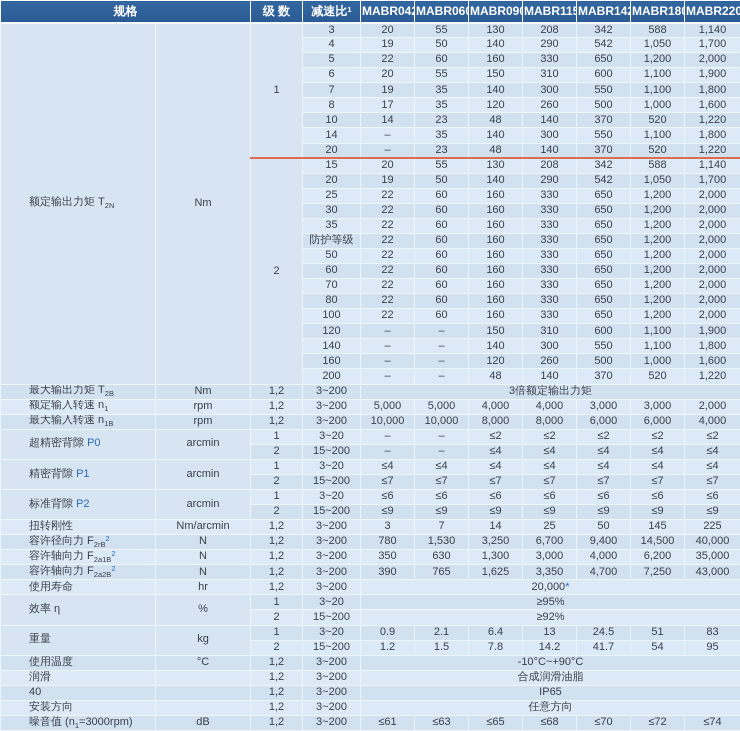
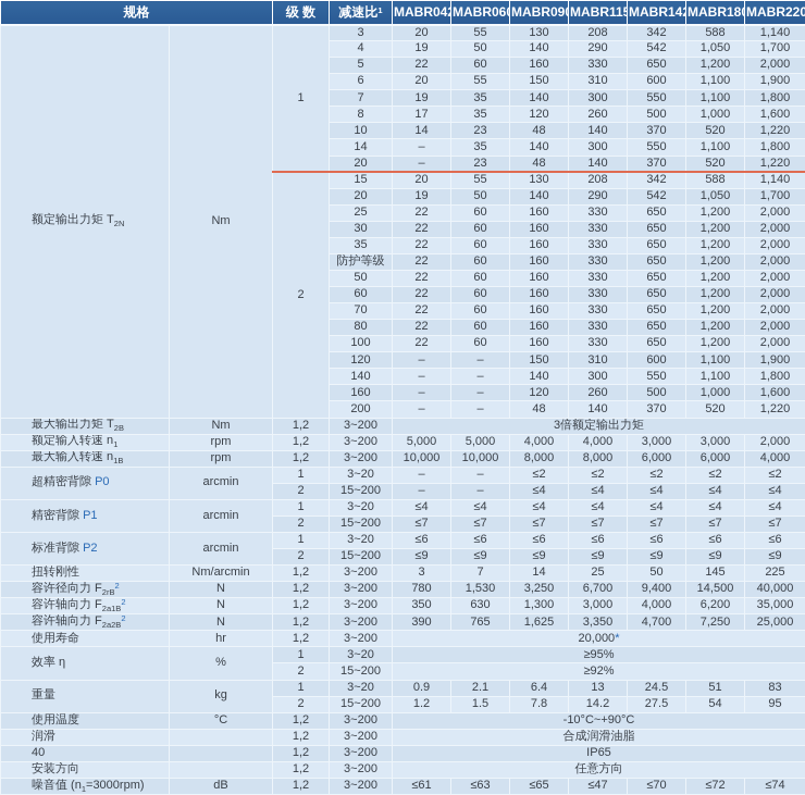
  规格	级 数	减速比1	MABR04	MABR06	MABR09	MABR11	MABR14	MABR18	MABR220
  额定输出力矩 T2N	Nm	1	3	20	55	130	208	342	588	1,140
  4	19	50	140	290	542	1,050	1,700
  5	22	60	160	330	650	1,200	2,000
  6	20	55	150	310	600	1,100	1,900
  7	19	35	140	300	550	1,100	1,800
  8	17	35	120	260	500	1,000	1,600
  10	14	23	48	140	370	520	1,220
  14	–	35	140	300	550	1,100	1,800
  20	–	23	48	140	370	520	1,220
  2	15	20	55	130	208	342	588	1,140
  20	19	50	140	290	542	1,050	1,700
  25	22	60	160	330	650	1,200	2,000
  30	22	60	160	330	650	1,200	2,000
  35	22	60	160	330	650	1,200	2,000
  防护等级	22	60	160	330	650	1,200	2,000
  50	22	60	160	330	650	1,200	2,000
  60	22	60	160	330	650	1,200	2,000
  70	22	60	160	330	650	1,200	2,000
  80	22	60	160	330	650	1,200	2,000
  100	22	60	160	330	650	1,200	2,000
  120	–	–	150	310	600	1,100	1,900
  140	–	–	140	300	550	1,100	1,800
  160	–	–	120	260	500	1,000	1,600
  200	–	–	48	140	370	520	1,220
  最大输出力矩 T2B	Nm	1,2	3~200	3倍额定输出力矩
  额定输入转速 n1	rpm	1,2	3~200	5,000	5,000	4,000	4,000	3,000	3,000	2,000
  最大输入转速 n1B	rpm	1,2	3~200	10,000	10,000	8,000	8,000	6,000	6,000	4,000
  超精密背隙 P0	arcmin	1	3~20	–	–	≤2	≤2	≤2	≤2	≤2
  2	15~200	–	–	≤4	≤4	≤4	≤4	≤4
  精密背隙 P1	arcmin	1	3~20	≤4	≤4	≤4	≤4	≤4	≤4	≤4
  2	15~200	≤7	≤7	≤7	≤7	≤7	≤7	≤7
  标准背隙 P2	arcmin	1	3~20	≤6	≤6	≤6	≤6	≤6	≤6	≤6
  2	15~200	≤9	≤9	≤9	≤9	≤9	≤9	≤9
  扭转刚性	Nm/arcmin	1,2	3~200	3	7	14	25	50	145	225
  容许径向力 F2rB2	N	1,2	3~200	780	1,530	3,250	6,700	9,400	14,500	40,000
  容许轴向力 F2a1B2	N	1,2	3~200	350	630	1,300	3,000	4,000	6,200	35,000
- 容许轴向力 F2a2B2	N	1,2	3~200	390	765	1,625	3,350	4,700	7,250	43,000
+ 容许轴向力 F2a2B2	N	1,2	3~200	390	765	1,625	3,350	4,700	7,250	25,000
  使用寿命	hr	1,2	3~200	20,000*
  效率 η	%	1	3~20	≥95%
  2	15~200	≥92%
  重量	kg	1	3~20	0.9	2.1	6.4	13	24.5	51	83
- 2	15~200	1.2	1.5	7.8	14.2	41.7	54	95
+ 2	15~200	1.2	1.5	7.8	14.2	27.5	54	95
  使用温度	°C	1,2	3~200	-10°C~+90°C
  润滑		1,2	3~200	合成润滑油脂
  40		1,2	3~200	IP65
  安装方向		1,2	3~200	任意方向
- 噪音值 (n1=3000rpm)	dB	1,2	3~200	≤61	≤63	≤65	≤68	≤70	≤72	≤74
+ 噪音值 (n1=3000rpm)	dB	1,2	3~200	≤61	≤63	≤65	≤47	≤70	≤72	≤74
